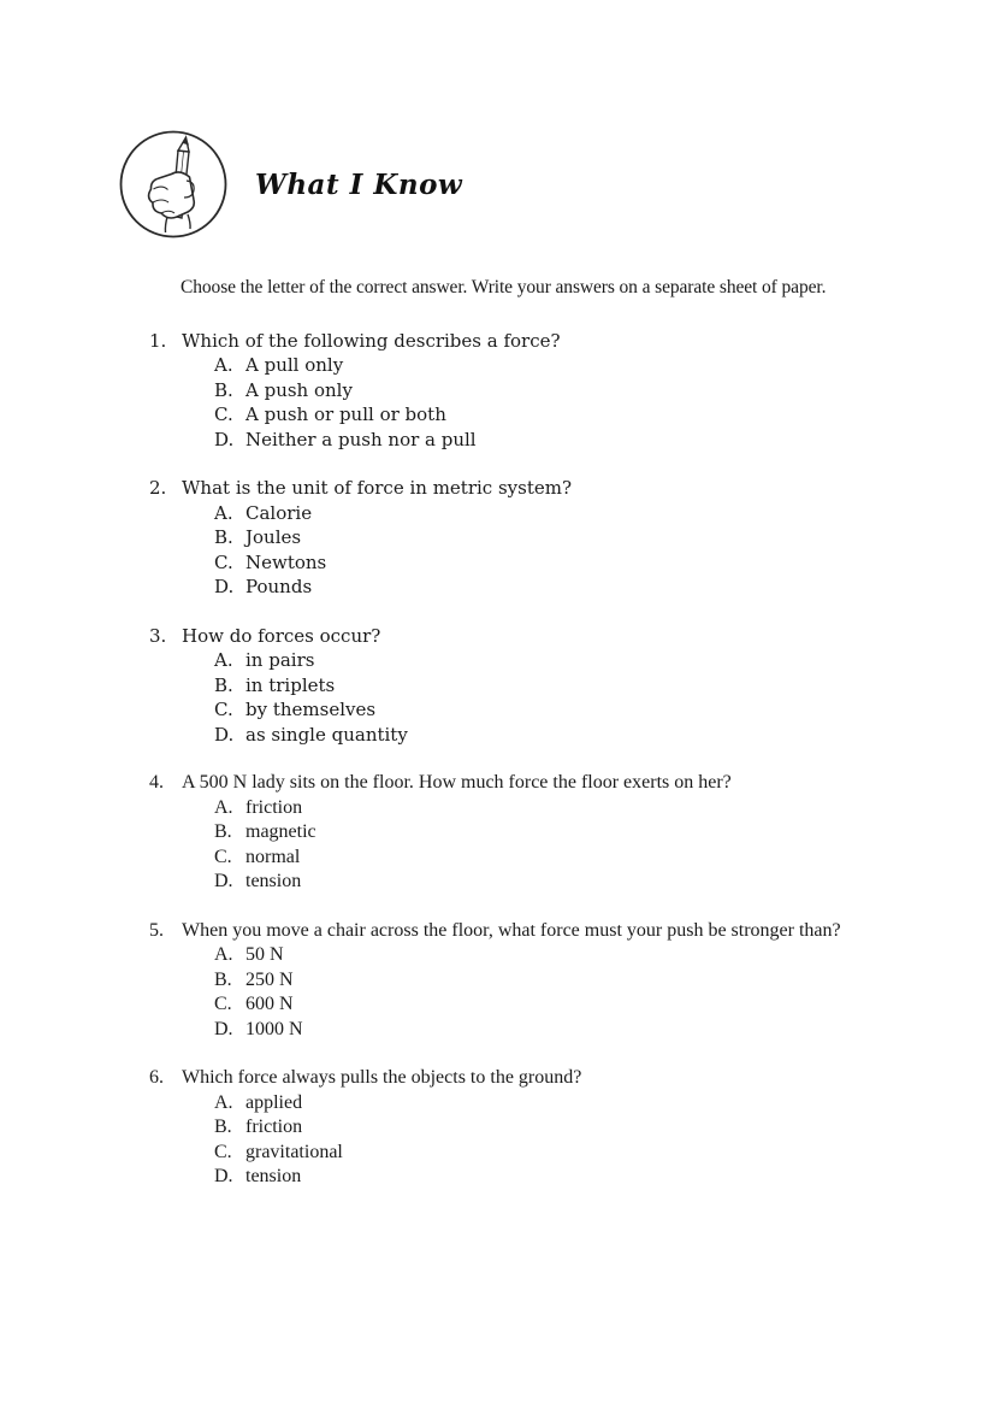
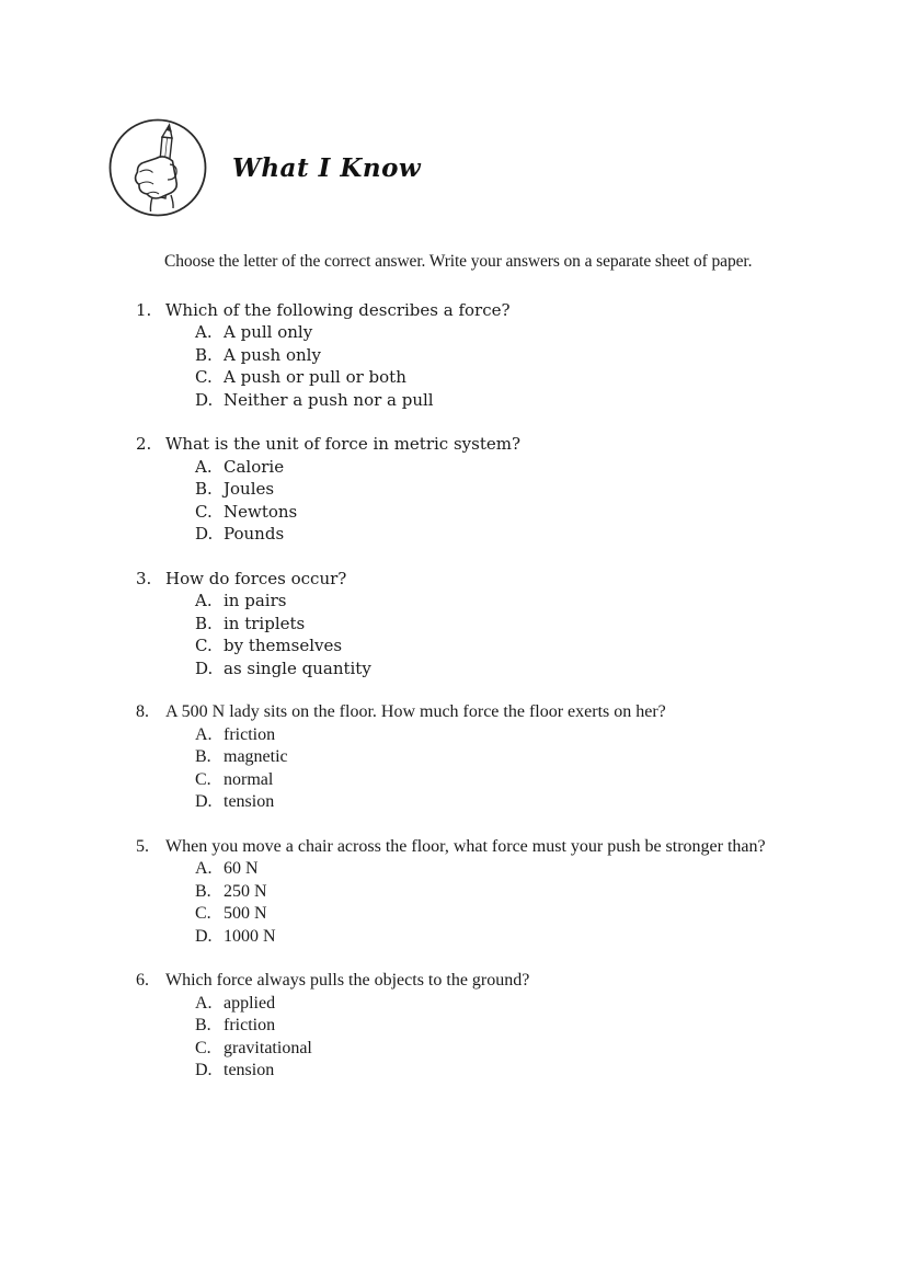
  What I Know
  Choose the letter of the correct answer. Write your answers on a separate sheet of paper.
  1.
  Which of the following describes a force?
  A.
  A pull only
  B.
  A push only
  C.
  A push or pull or both
  D.
  Neither a push nor a pull
  2.
  What is the unit of force in metric system?
  A.
  Calorie
  B.
  Joules
  C.
  Newtons
  D.
  Pounds
  3.
  How do forces occur?
  A.
  in pairs
  B.
  in triplets
  C.
  by themselves
  D.
  as single quantity
- 4.
+ 8.
  A 500 N lady sits on the floor. How much force the floor exerts on her?
  A.
  friction
  B.
  magnetic
  C.
  normal
  D.
  tension
  5.
  When you move a chair across the floor, what force must your push be stronger than?
  A.
- 50 N
+ 60 N
  B.
  250 N
  C.
- 600 N
+ 500 N
  D.
  1000 N
  6.
  Which force always pulls the objects to the ground?
  A.
  applied
  B.
  friction
  C.
  gravitational
  D.
  tension
